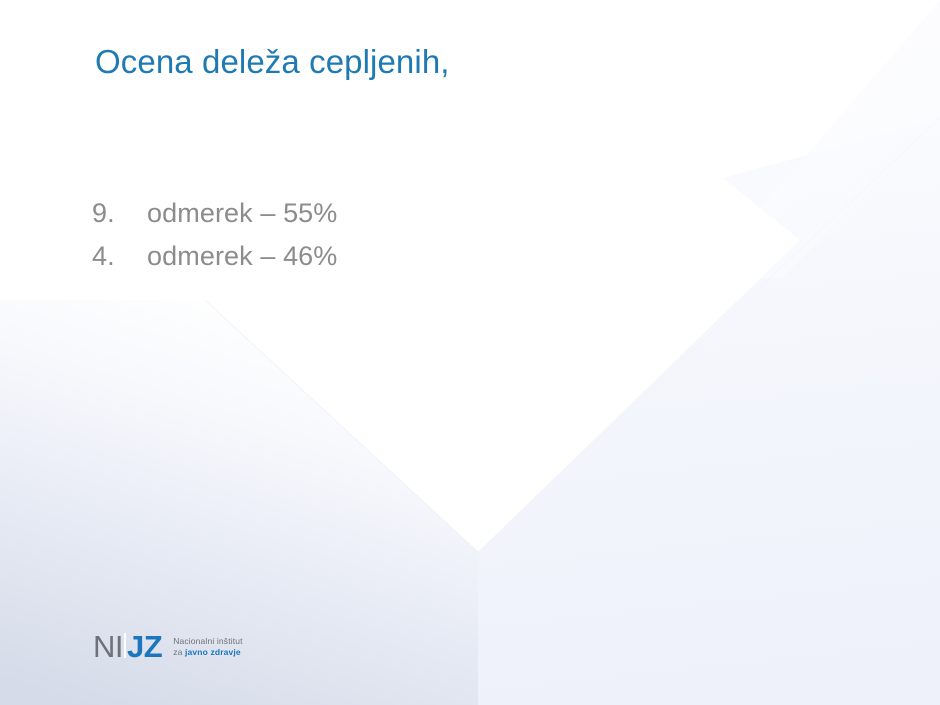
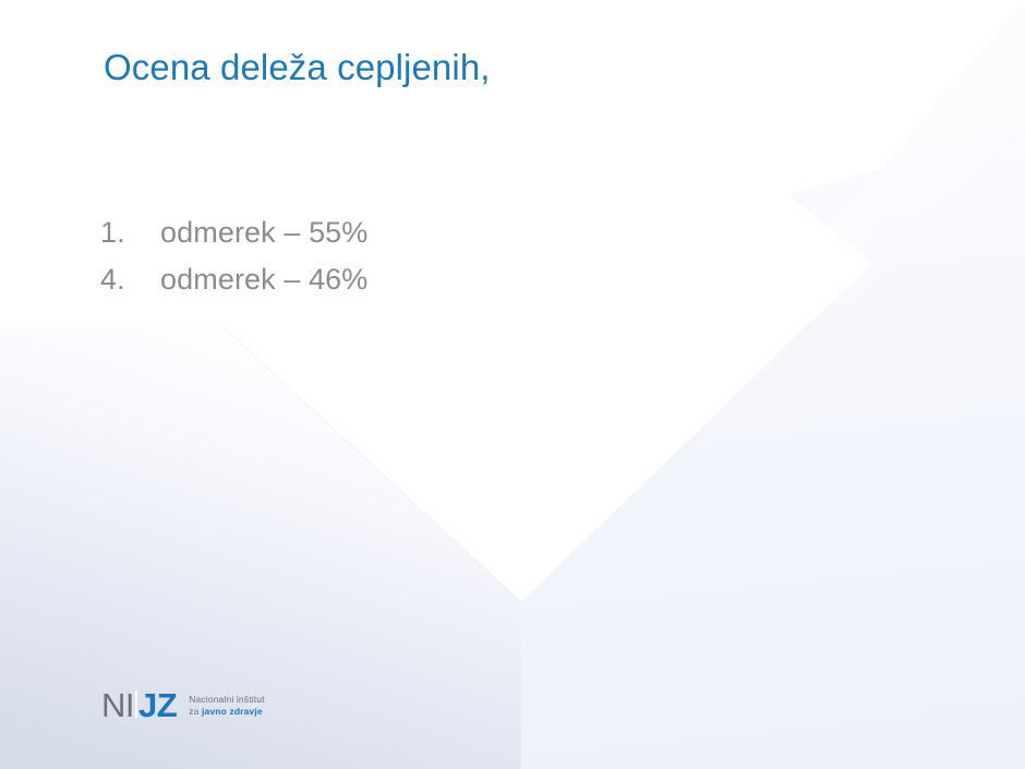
  Ocena deleža cepljenih,
- 9.
+ 1.
  odmerek – 55%
  4.
  odmerek – 46%
  NI
  JZ
  Nacionalni inštitut
  za javno zdravje
